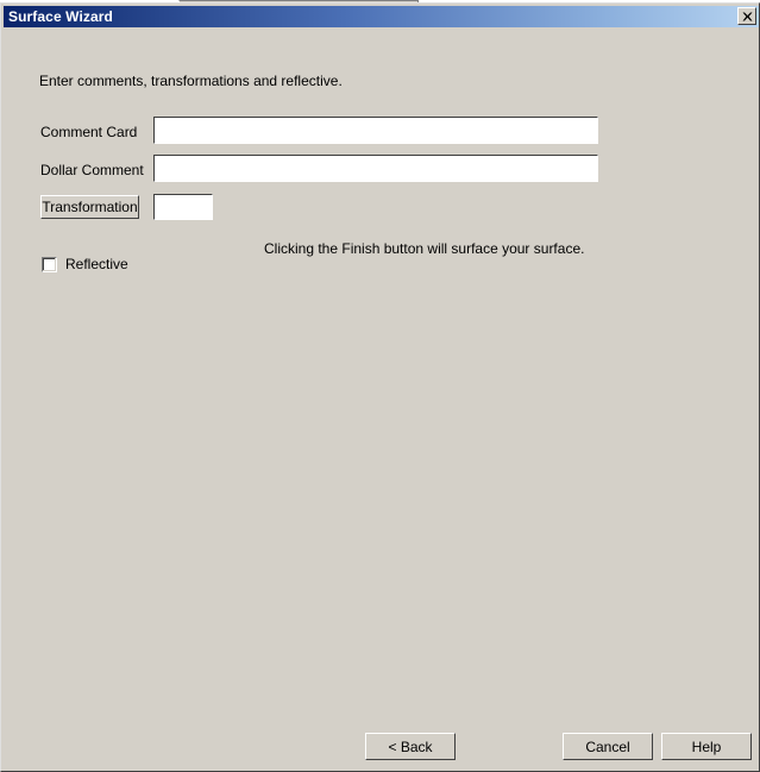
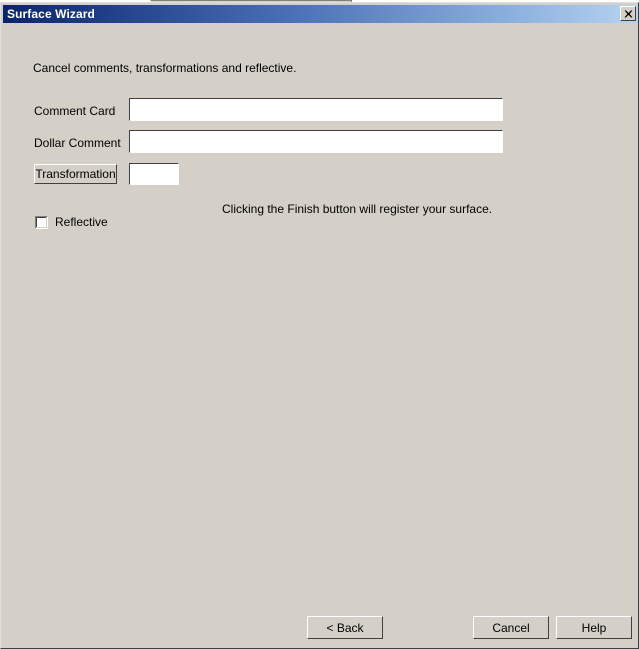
  Surface Wizard
- Enter comments, transformations and reflective.
+ Cancel comments, transformations and reflective.
  Comment Card
  Dollar Comment
  Transformation
  Reflective
- Clicking the Finish button will surface your surface.
+ Clicking the Finish button will register your surface.
  < Back
  Cancel
  Help
